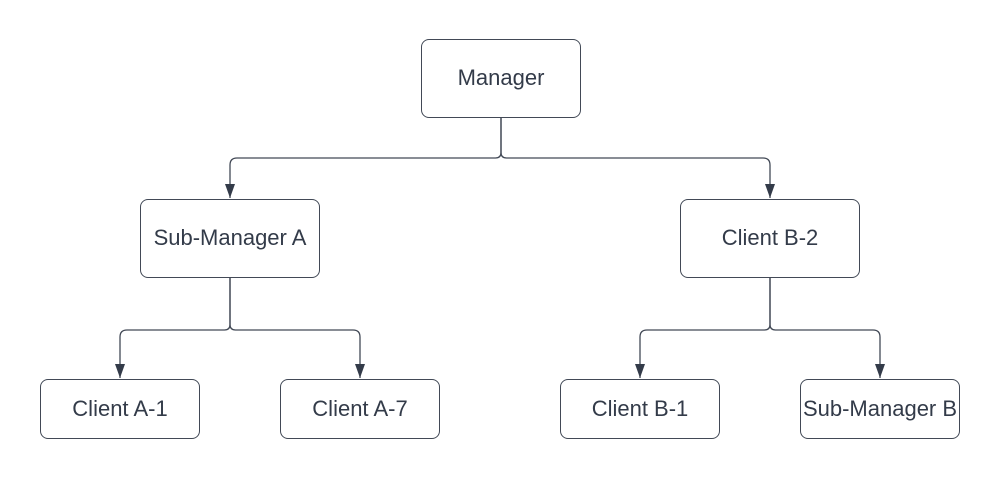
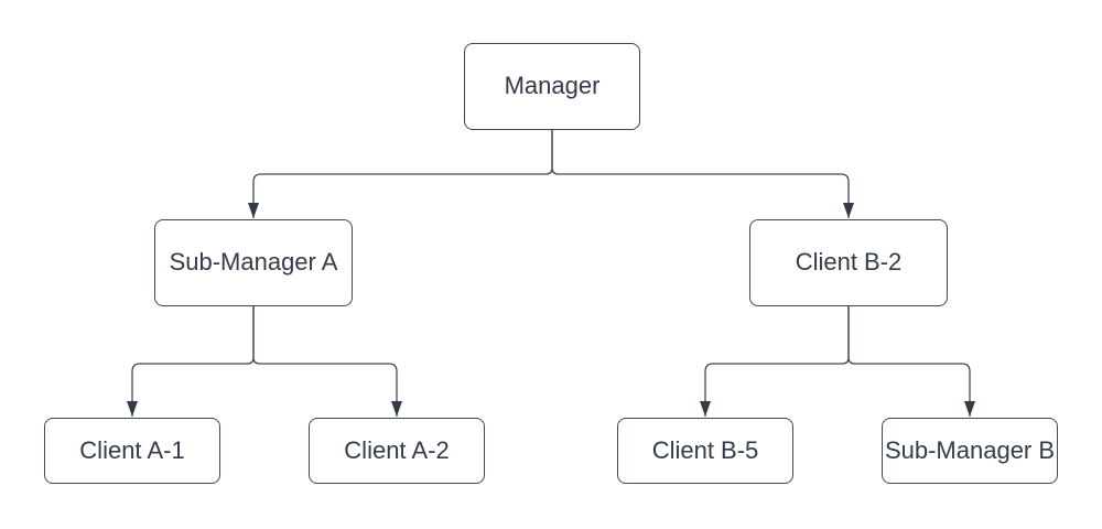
  Manager
  Sub-Manager A
  Client B-2
  Client A-1
- Client A-7
+ Client A-2
- Client B-1
+ Client B-5
  Sub-Manager B
